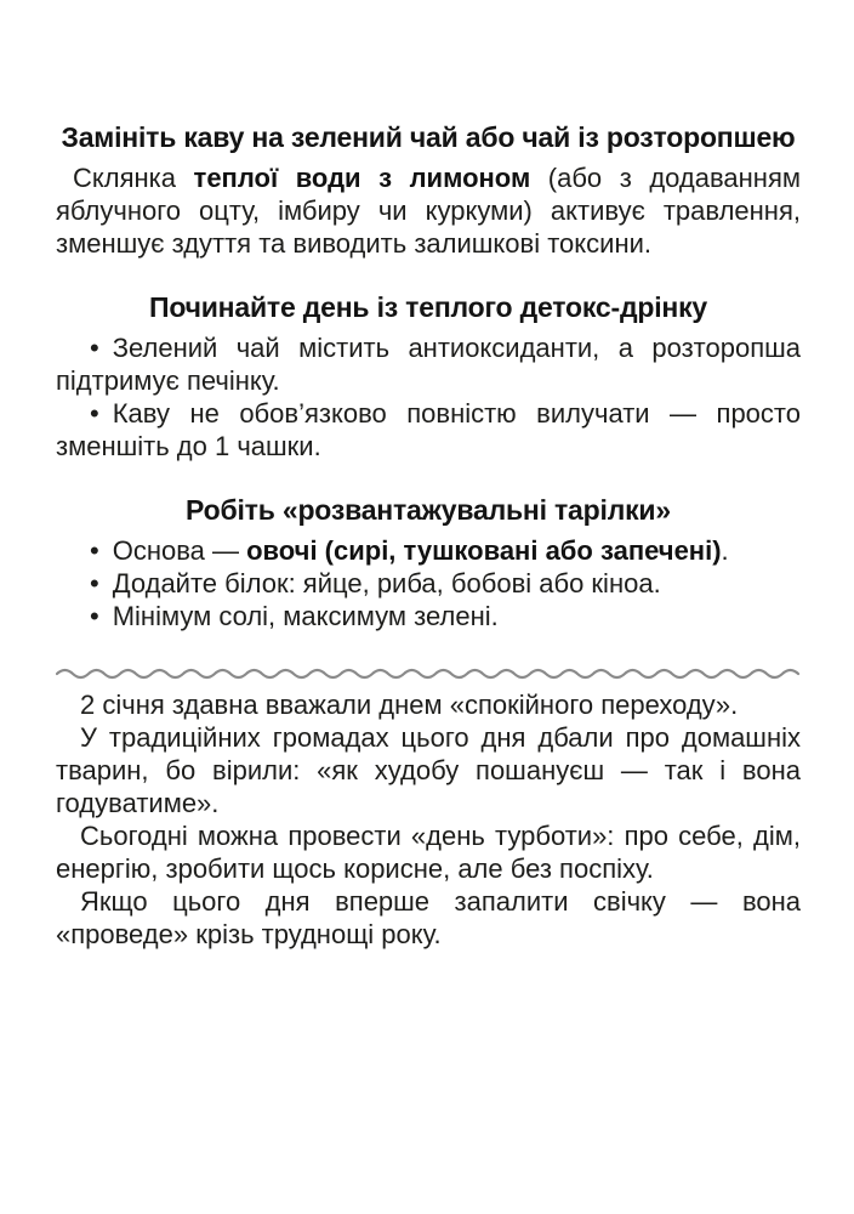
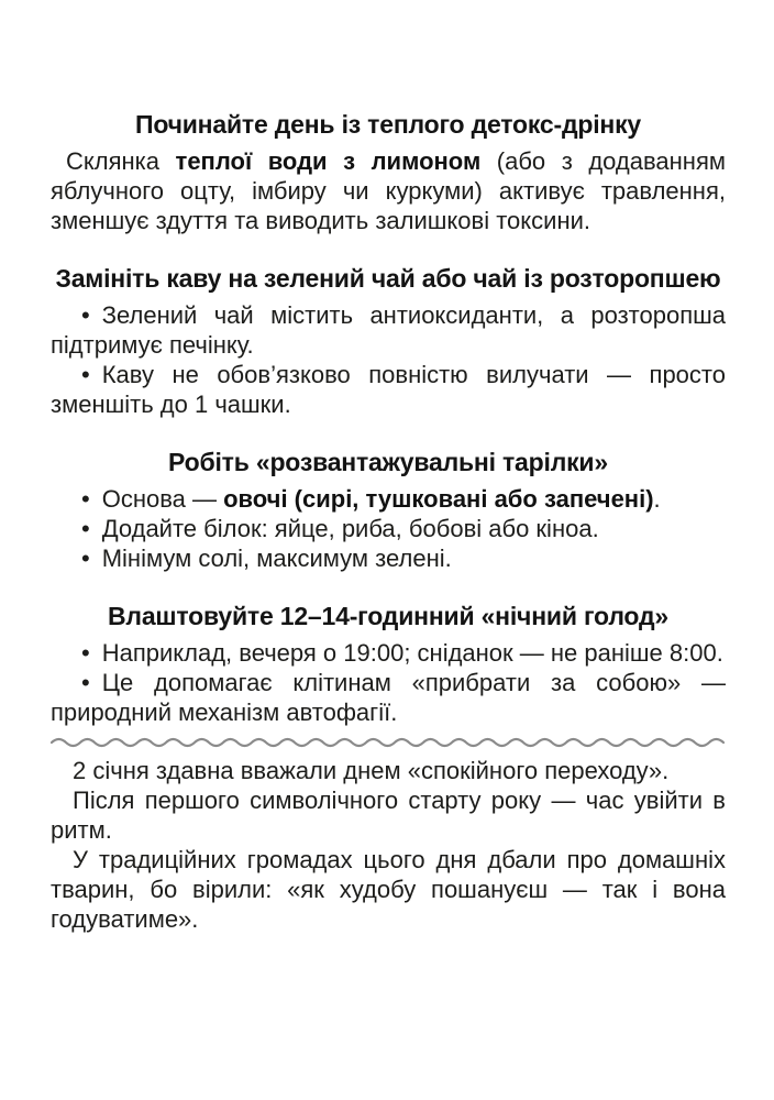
- Замініть каву на зелений чай або чай із розторопшею
+ Починайте день із теплого детокс-дрінку
  Склянка теплої води з лимоном (або з додаванням яблучного оцту, імбиру чи куркуми) активує травлення, зменшує здуття та виводить залишкові токсини.
- Починайте день із теплого детокс-дрінку
+ Замініть каву на зелений чай або чай із розторопшею
  • Зелений чай містить антиоксиданти, а розторопша підтримує печінку.
  • Каву не обов’язково повністю вилучати — просто зменшіть до 1 чашки.
  Робіть «розвантажувальні тарілки»
  • Основа — овочі (сирі, тушковані або запечені).
  • Додайте білок: яйце, риба, бобові або кіноа.
  • Мінімум солі, максимум зелені.
+ Влаштовуйте 12–14-годинний «нічний голод»
+ • Наприклад, вечеря о 19:00; сніданок — не раніше 8:00.
+ • Це допомагає клітинам «прибрати за собою» — природний механізм автофагії.
  2 січня здавна вважали днем «спокійного переходу».
+ Після першого символічного старту року — час увійти в ритм.
  У традиційних громадах цього дня дбали про домашніх тварин, бо вірили: «як худобу пошануєш — так і вона годуватиме».
- Сьогодні можна провести «день турботи»: про себе, дім, енергію, зробити щось корисне, але без поспіху.
- Якщо цього дня вперше запалити свічку — вона «проведе» крізь труднощі року.
